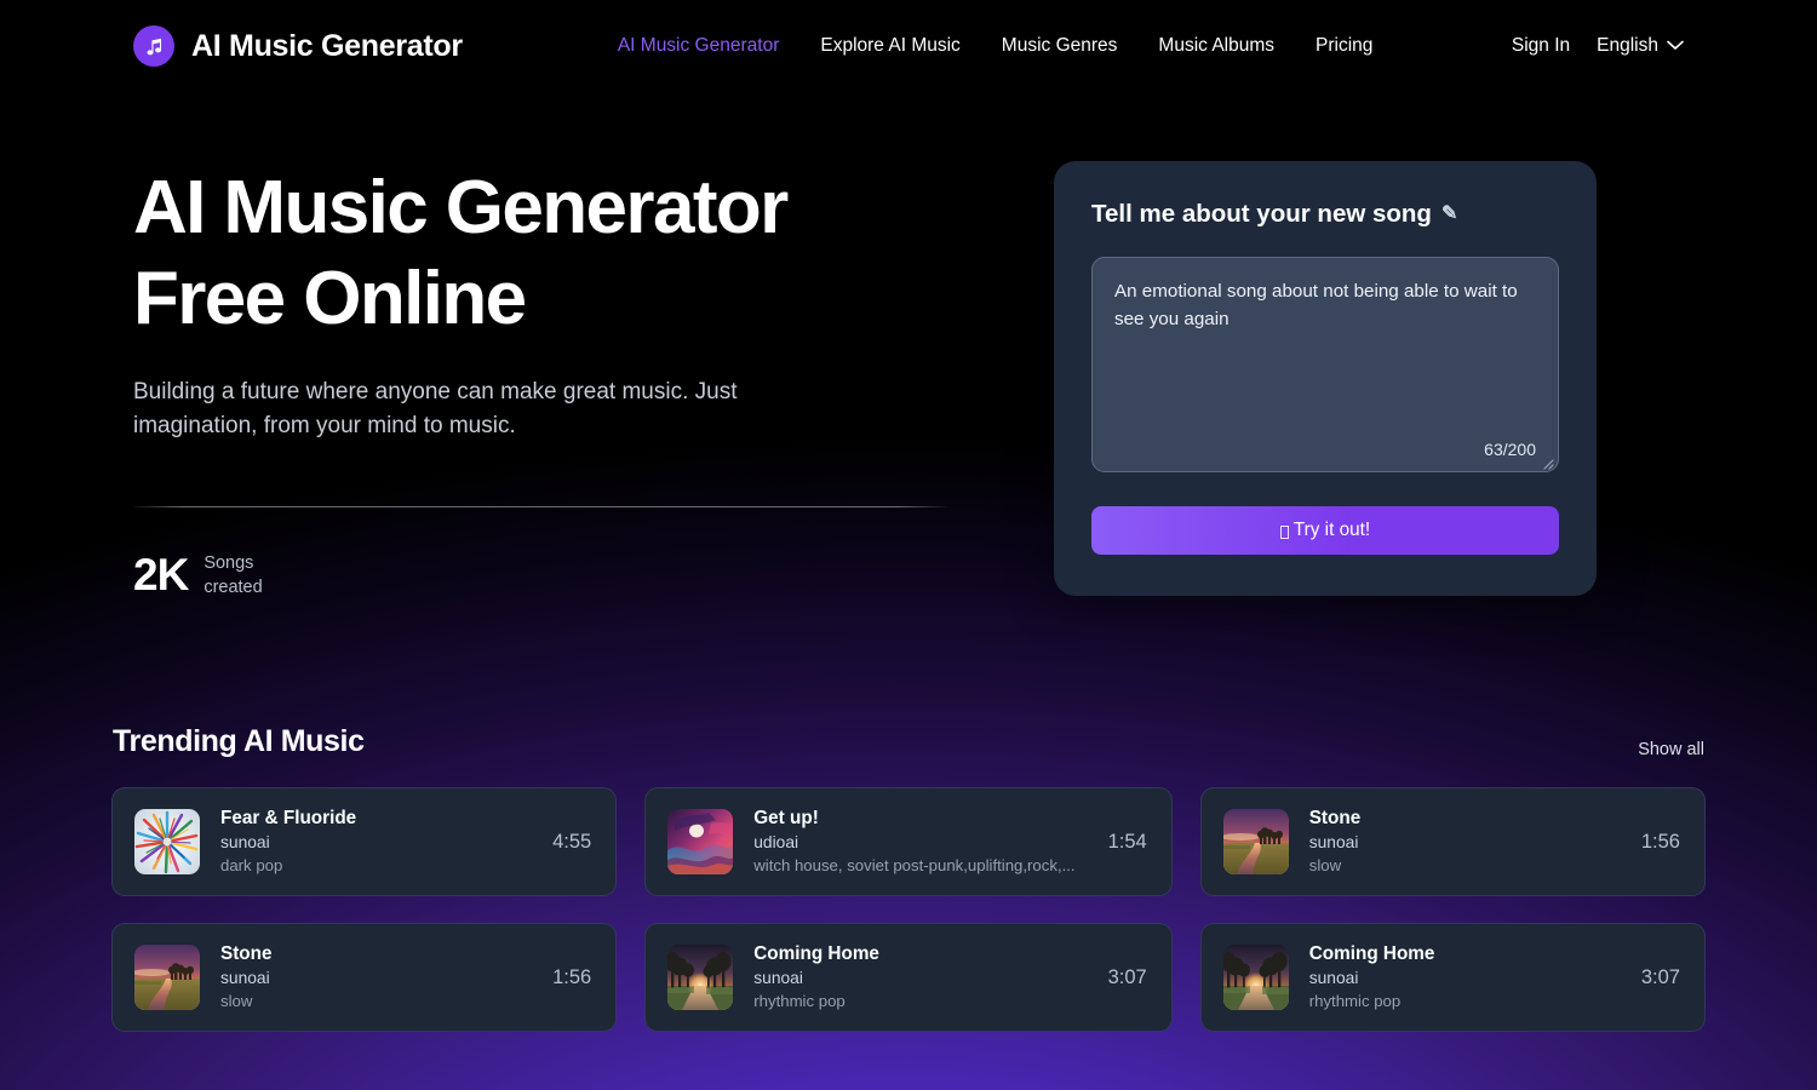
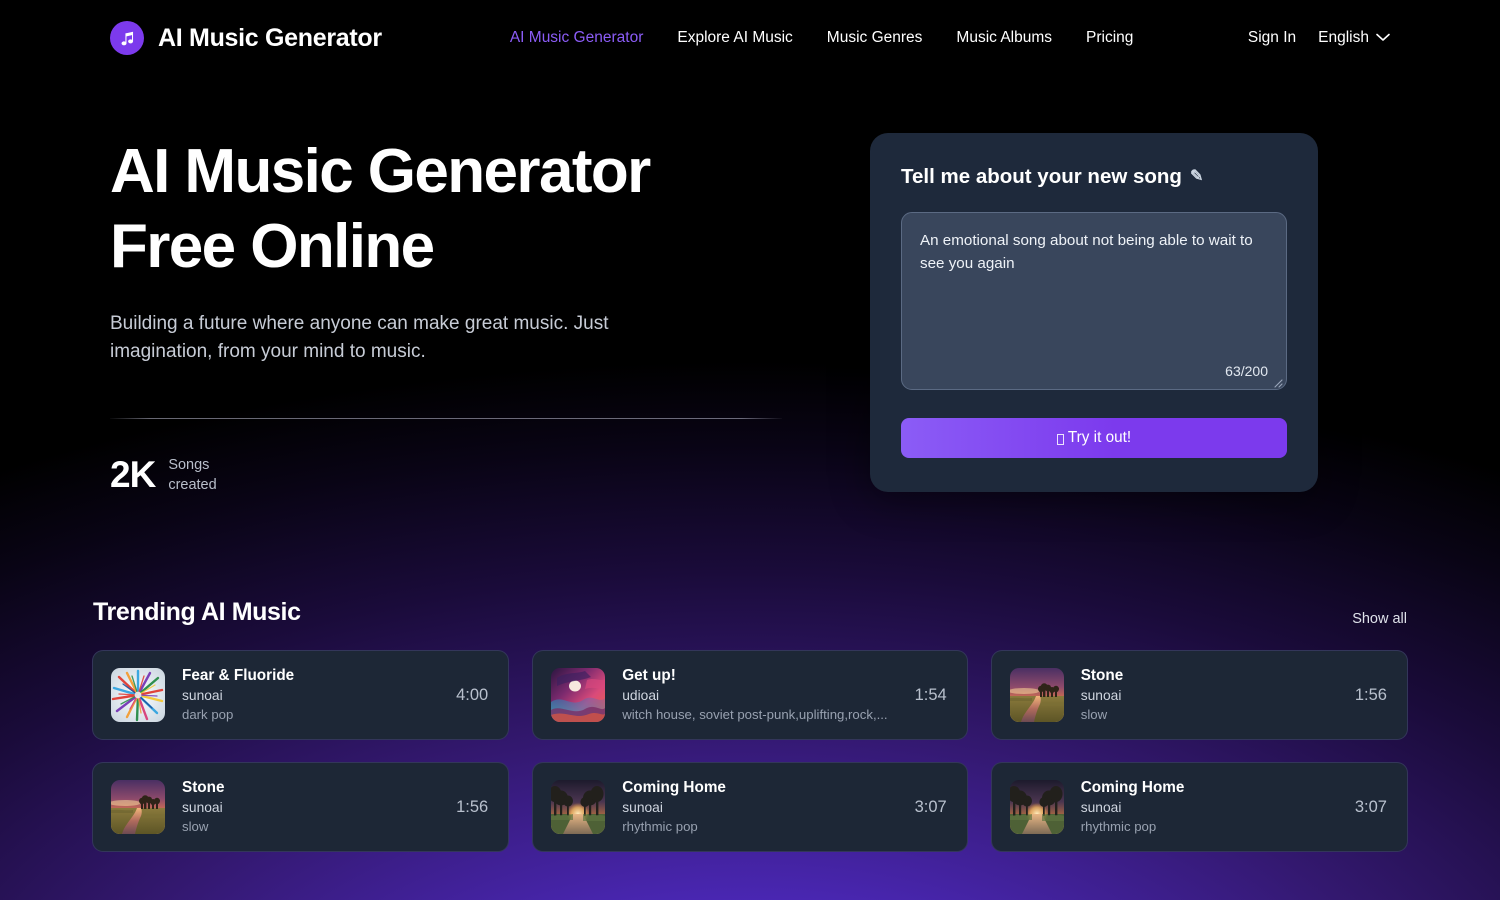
  AI Music Generator
  AI Music Generator
  Explore AI Music
  Music Genres
  Music Albums
  Pricing
  Sign In
  English
  AI Music Generator
  Free Online
  Building a future where anyone can make great music. Just imagination, from your mind to music.
  2K
  Songs
  created
  Tell me about your new song
  ✎
  An emotional song about not being able to wait to see you again
  63/200
  Try it out!
  Trending AI Music
  Show all
  Fear & Fluoride
  sunoai
  dark pop
- 4:55
+ 4:00
  Get up!
  udioai
  witch house, soviet post-punk,uplifting,rock,...
  1:54
  Stone
  sunoai
  slow
  1:56
  Stone
  sunoai
  slow
  1:56
  Coming Home
  sunoai
  rhythmic pop
  3:07
  Coming Home
  sunoai
  rhythmic pop
  3:07
